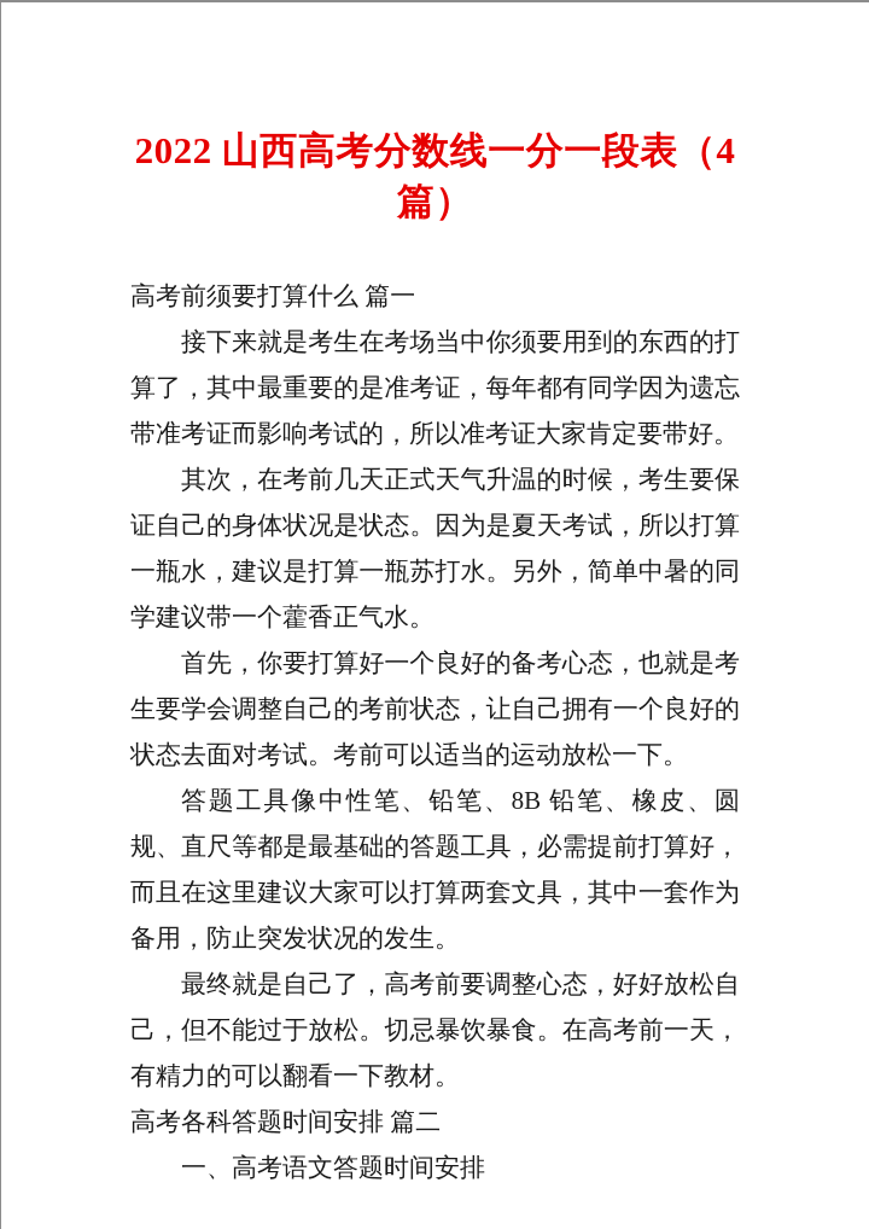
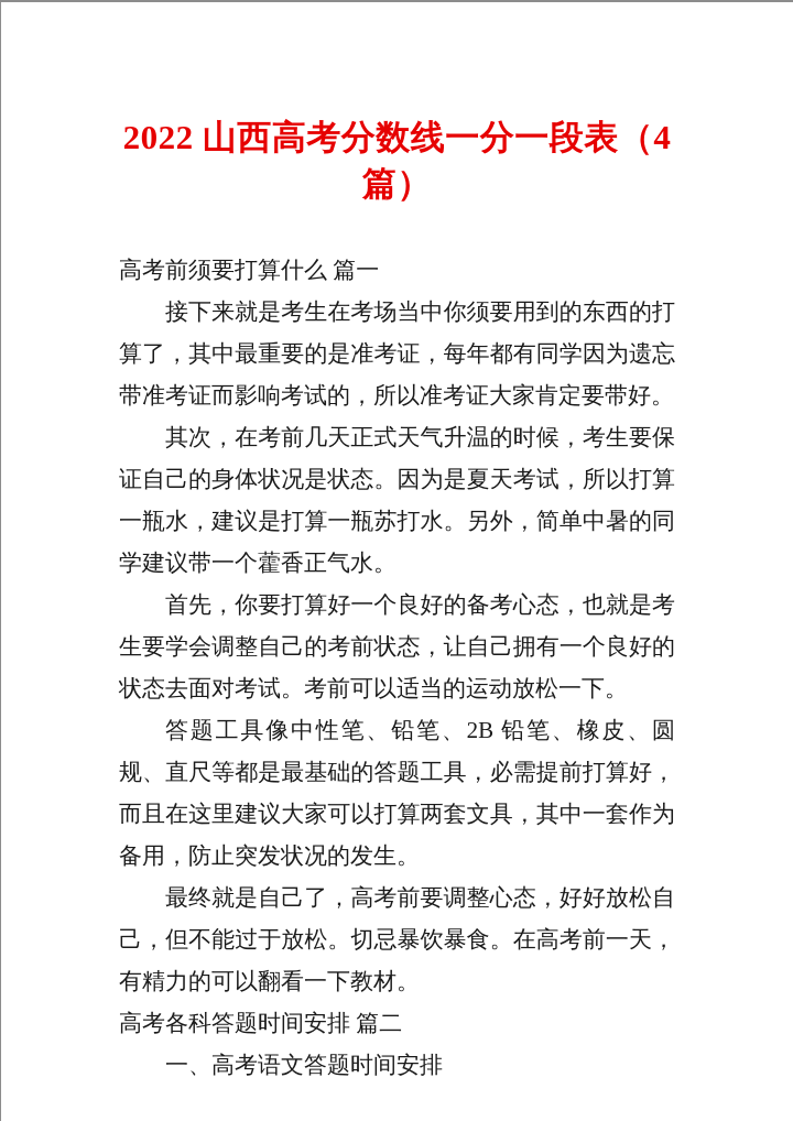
  2022 山西高考分数线一分一段表（4 篇）
  高考前须要打算什么 篇一
  接下来就是考生在考场当中你须要用到的东西的打算了，其中最重要的是准考证，每年都有同学因为遗忘带准考证而影响考试的，所以准考证大家肯定要带好。
  其次，在考前几天正式天气升温的时候，考生要保证自己的身体状况是状态。因为是夏天考试，所以打算一瓶水，建议是打算一瓶苏打水。另外，简单中暑的同学建议带一个藿香正气水。
  首先，你要打算好一个良好的备考心态，也就是考生要学会调整自己的考前状态，让自己拥有一个良好的状态去面对考试。考前可以适当的运动放松一下。
- 答题工具像中性笔、铅笔、8B 铅笔、橡皮、圆规、直尺等都是最基础的答题工具，必需提前打算好，而且在这里建议大家可以打算两套文具，其中一套作为备用，防止突发状况的发生。
+ 答题工具像中性笔、铅笔、2B 铅笔、橡皮、圆规、直尺等都是最基础的答题工具，必需提前打算好，而且在这里建议大家可以打算两套文具，其中一套作为备用，防止突发状况的发生。
  最终就是自己了，高考前要调整心态，好好放松自己，但不能过于放松。切忌暴饮暴食。在高考前一天，有精力的可以翻看一下教材。
  高考各科答题时间安排 篇二
  一、高考语文答题时间安排
